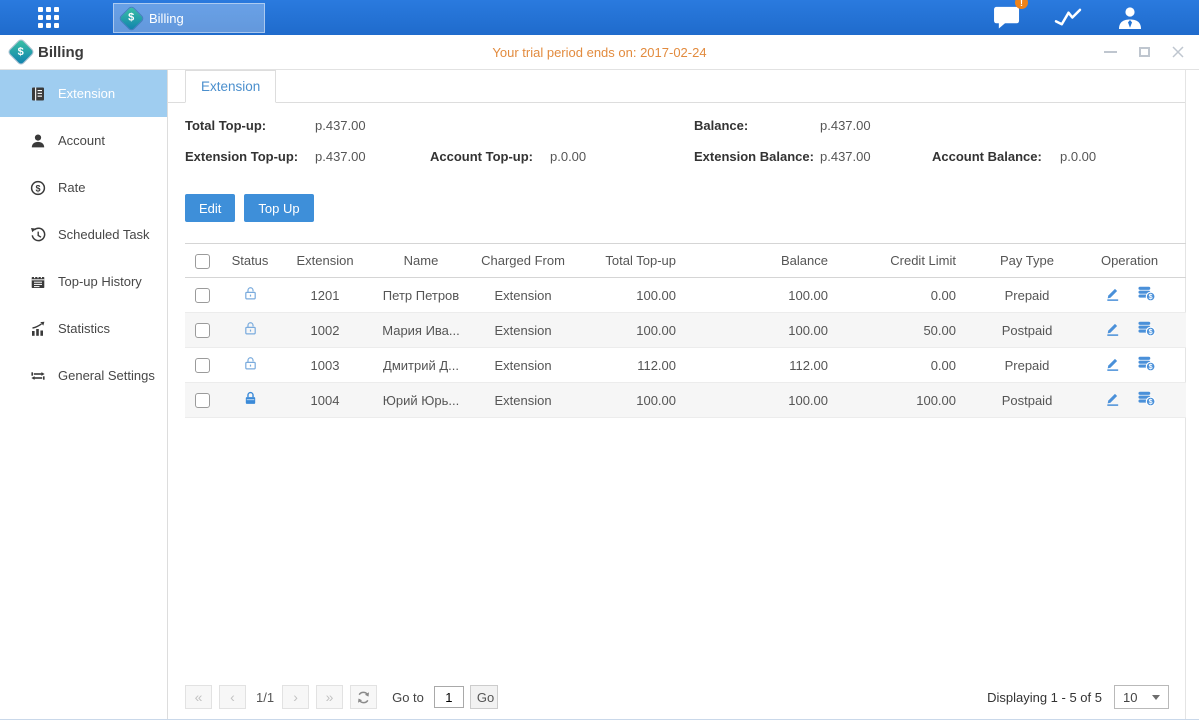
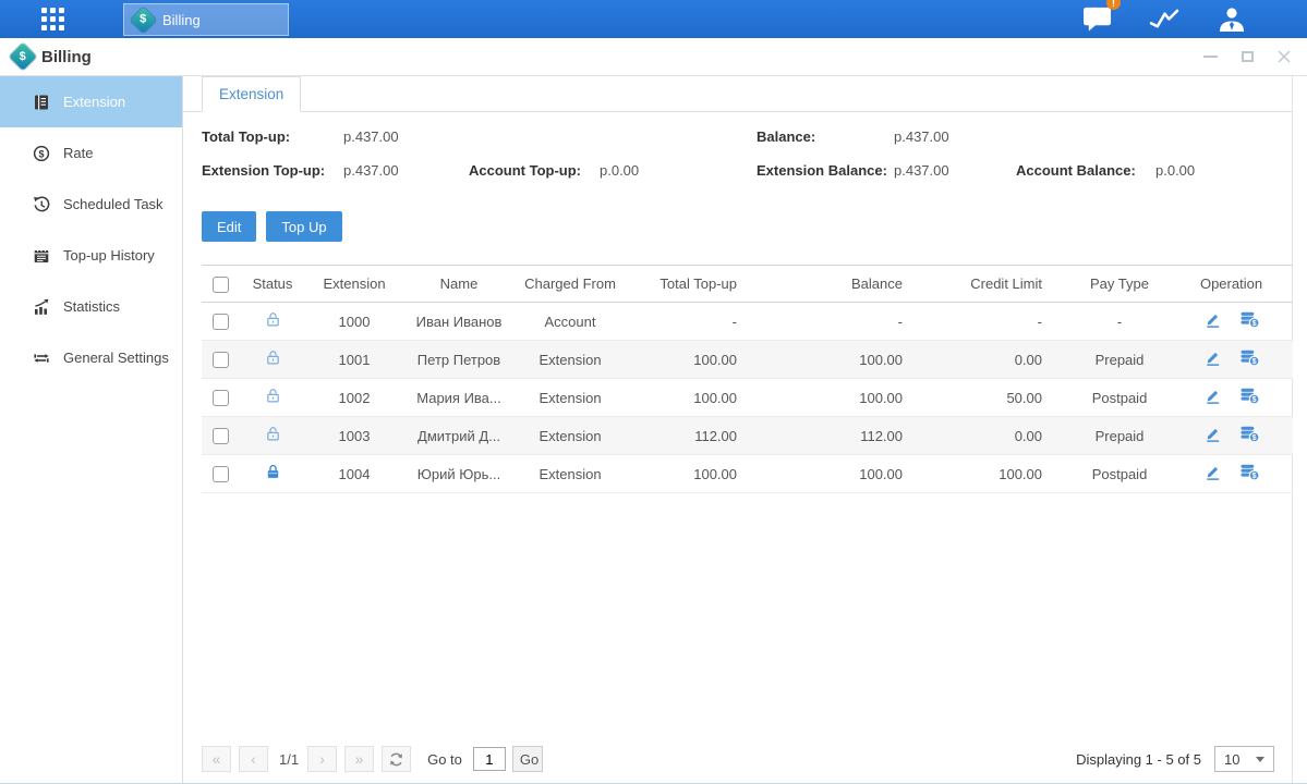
  Billing
  !
- Your trial period ends on: 2017-02-24
  Billing
  Extension
- Account
  $
  Rate
  Scheduled Task
  Top-up History
  Statistics
  General Settings
  Extension
  Total Top-up:
  p.437.00
  Balance:
  p.437.00
  Extension Top-up:
  p.437.00
  Account Top-up:
  p.0.00
  Extension Balance:
  p.437.00
  Account Balance:
  p.0.00
  Edit
  Top Up
  	Status	Extension	Name	Charged From	Total Top-up	Balance	Credit Limit	Pay Type	Operation
+ 		1000	Иван Иванов	Account	-	-	-	-	$
- 		1201	Петр Петров	Extension	100.00	100.00	0.00	Prepaid	$
+ 		1001	Петр Петров	Extension	100.00	100.00	0.00	Prepaid	$
  		1002	Мария Ива...	Extension	100.00	100.00	50.00	Postpaid	$
  		1003	Дмитрий Д...	Extension	112.00	112.00	0.00	Prepaid	$
  		1004	Юрий Юрь...	Extension	100.00	100.00	100.00	Postpaid	$
  «
  ‹
  1/1
  ›
  »
  Go to
  1
  Go
  Displaying 1 - 5 of 5
  10
